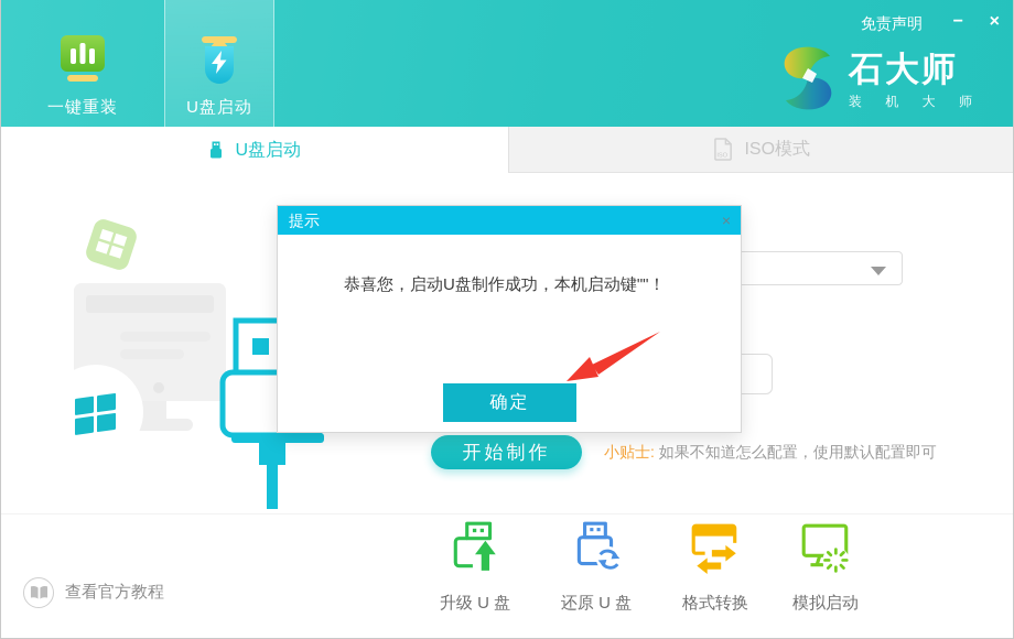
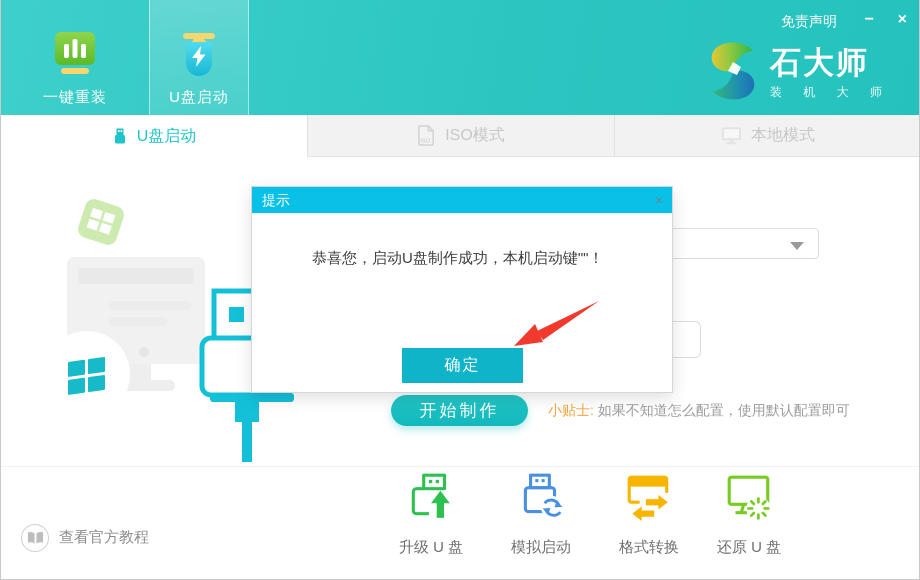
  一键重装
  U盘启动
  免责声明
  −
  ×
  石大师
  装 机 大 师
  U盘启动
  ISO模式
+ 本地模式
  开始制作
  小贴士: 如果不知道怎么配置，使用默认配置即可
  提示
  ×
  恭喜您，启动U盘制作成功，本机启动键""！
  确定
  查看官方教程
  升级 U 盘
- 还原 U 盘
+ 模拟启动
  格式转换
- 模拟启动
+ 还原 U 盘
